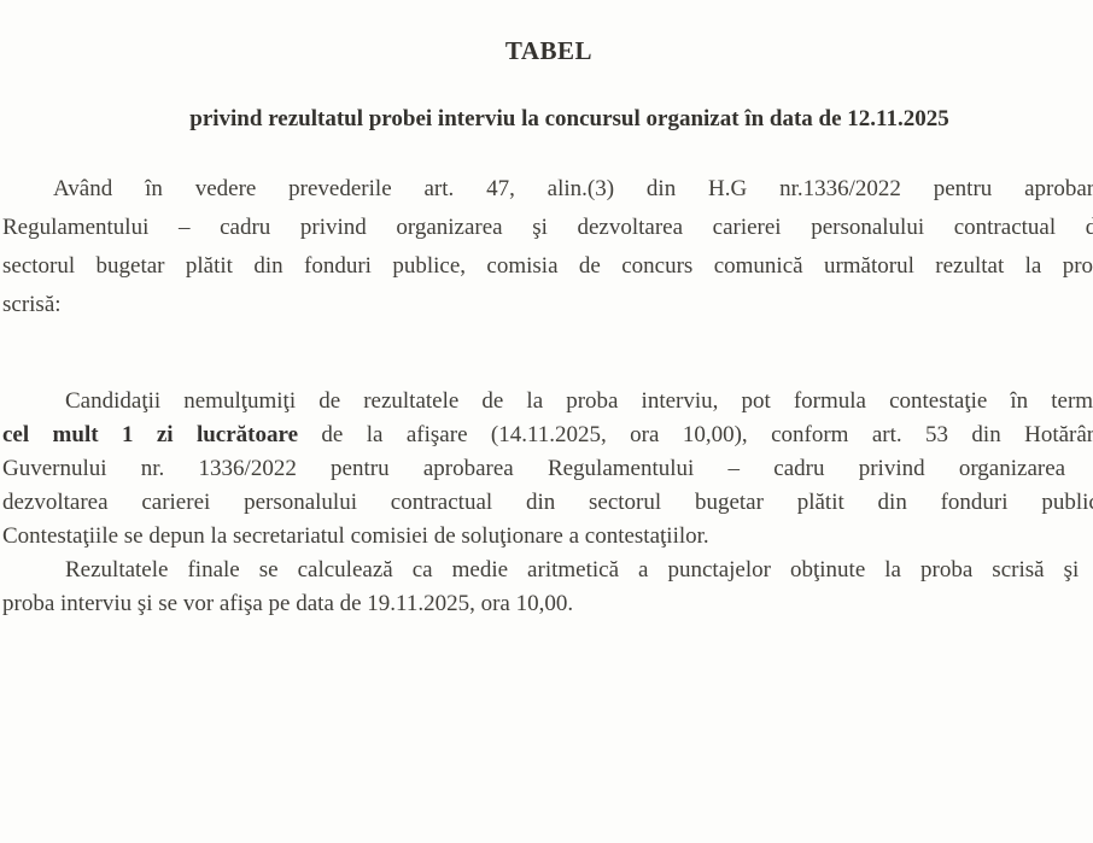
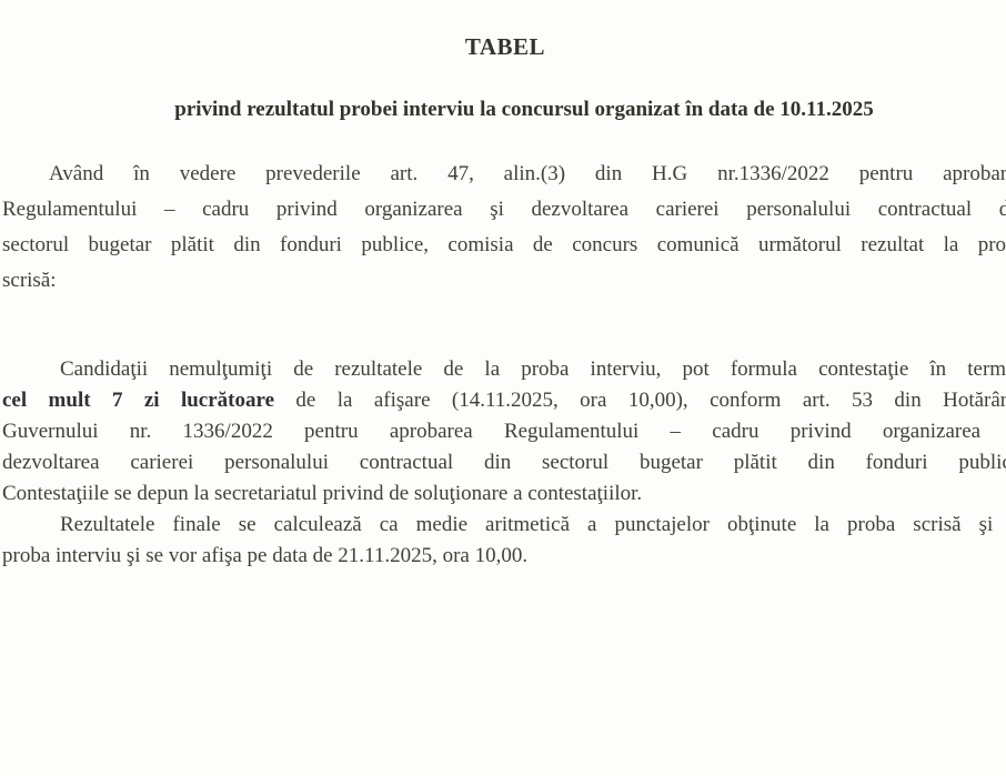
  TABEL
- privind rezultatul probei interviu la concursul organizat în data de 12.11.2025
+ privind rezultatul probei interviu la concursul organizat în data de 10.11.2025
  Având în vedere prevederile art. 47, alin.(3) din H.G nr.1336/2022 pentru aprobar
  Regulamentului – cadru privind organizarea şi dezvoltarea carierei personalului contractual d
  sectorul bugetar plătit din fonduri publice, comisia de concurs comunică următorul rezultat la pro
  scrisă:
  Candidaţii nemulţumiţi de rezultatele de la proba interviu, pot formula contestaţie în term
- cel mult 1 zi lucrătoare de la afişare (14.11.2025, ora 10,00), conform art. 53 din Hotărâr
+ cel mult 7 zi lucrătoare de la afişare (14.11.2025, ora 10,00), conform art. 53 din Hotărâr
  Guvernului nr. 1336/2022 pentru aprobarea Regulamentului – cadru privind organizarea
  dezvoltarea carierei personalului contractual din sectorul bugetar plătit din fonduri publi
- Contestaţiile se depun la secretariatul comisiei de soluţionare a contestaţiilor.
+ Contestaţiile se depun la secretariatul privind de soluţionare a contestaţiilor.
  Rezultatele finale se calculează ca medie aritmetică a punctajelor obţinute la proba scrisă şi
- proba interviu şi se vor afişa pe data de 19.11.2025, ora 10,00.
+ proba interviu şi se vor afişa pe data de 21.11.2025, ora 10,00.
